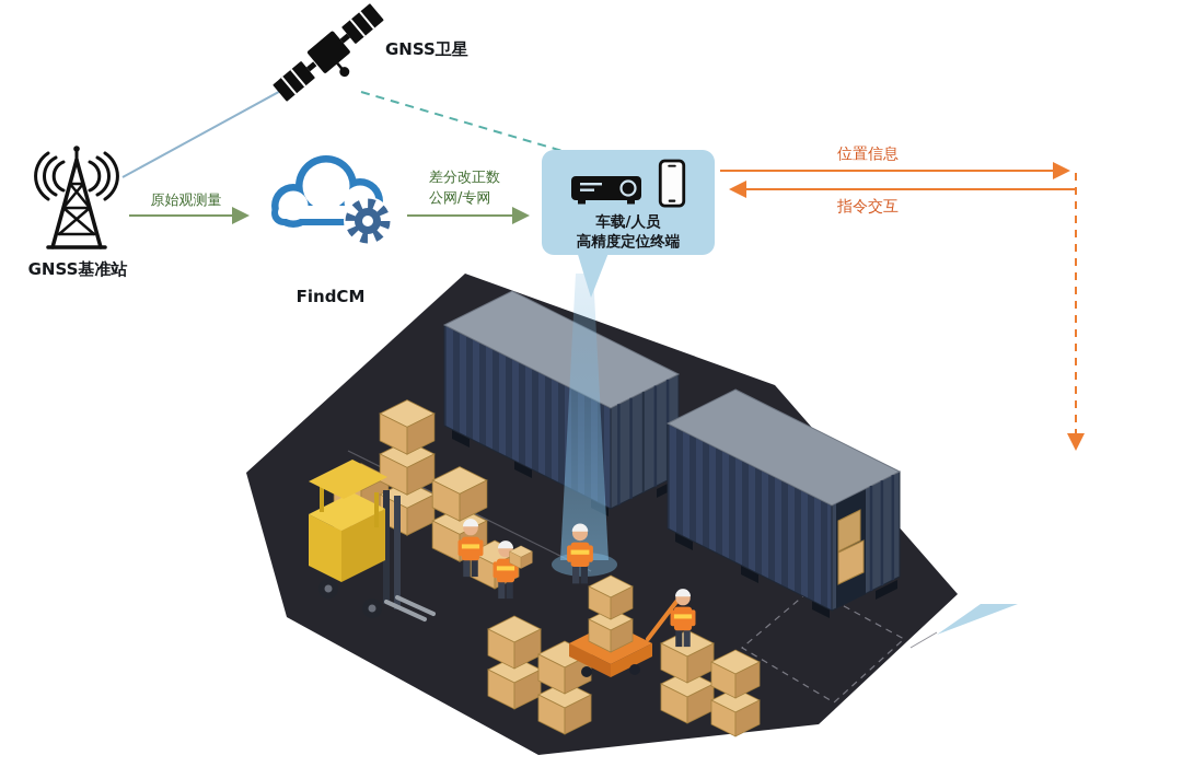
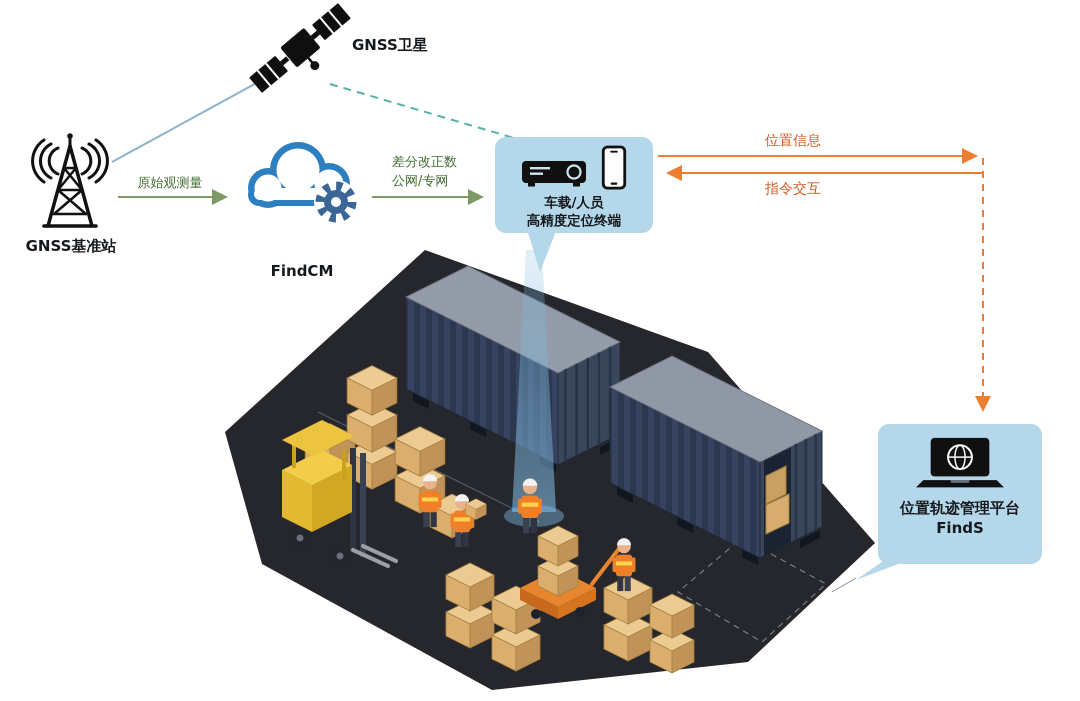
  GNSS卫星
  GNSS基准站
  FindCM
  原始观测量
  差分改正数
  公网/专网
  位置信息
  指令交互
  车载/人员
  高精度定位终端
+ 位置轨迹管理平台
+ FindS
